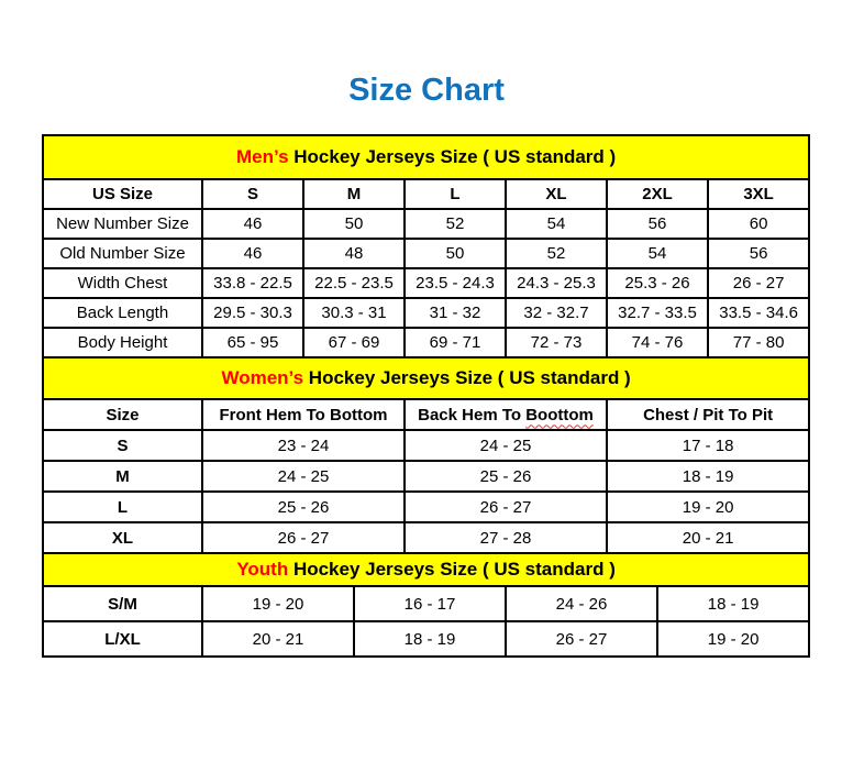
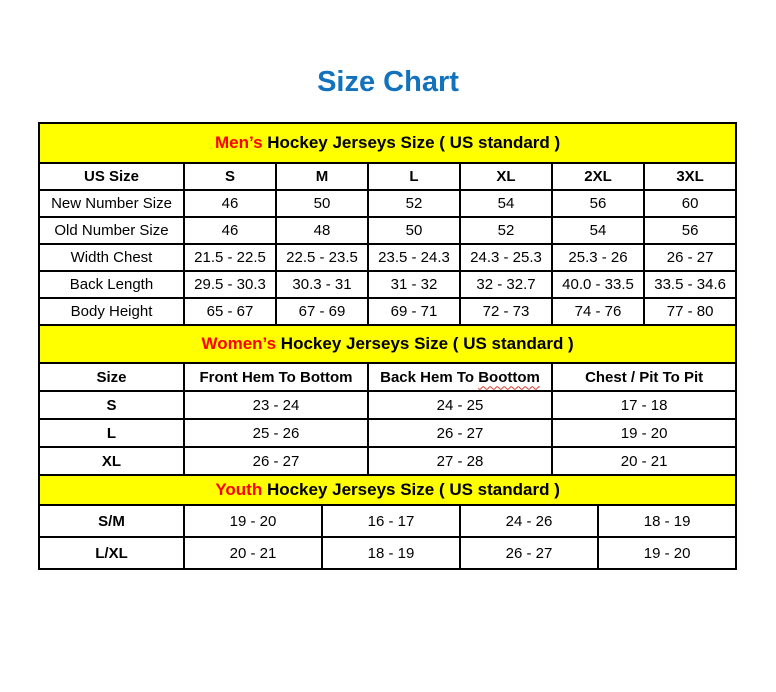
  Size Chart
  Men’s Hockey Jerseys Size ( US standard )
  US Size	S	M	L	XL	2XL	3XL
  New Number Size	46	50	52	54	56	60
  Old Number Size	46	48	50	52	54	56
- Width Chest	33.8 - 22.5	22.5 - 23.5	23.5 - 24.3	24.3 - 25.3	25.3 - 26	26 - 27
+ Width Chest	21.5 - 22.5	22.5 - 23.5	23.5 - 24.3	24.3 - 25.3	25.3 - 26	26 - 27
- Back Length	29.5 - 30.3	30.3 - 31	31 - 32	32 - 32.7	32.7 - 33.5	33.5 - 34.6
+ Back Length	29.5 - 30.3	30.3 - 31	31 - 32	32 - 32.7	40.0 - 33.5	33.5 - 34.6
- Body Height	65 - 95	67 - 69	69 - 71	72 - 73	74 - 76	77 - 80
+ Body Height	65 - 67	67 - 69	69 - 71	72 - 73	74 - 76	77 - 80
  Women’s Hockey Jerseys Size ( US standard )
  Size	Front Hem To Bottom	Back Hem To Boottom	Chest / Pit To Pit
  S	23 - 24	24 - 25	17 - 18
- M	24 - 25	25 - 26	18 - 19
  L	25 - 26	26 - 27	19 - 20
  XL	26 - 27	27 - 28	20 - 21
  Youth Hockey Jerseys Size ( US standard )
  S/M	19 - 20	16 - 17	24 - 26	18 - 19
  L/XL	20 - 21	18 - 19	26 - 27	19 - 20
